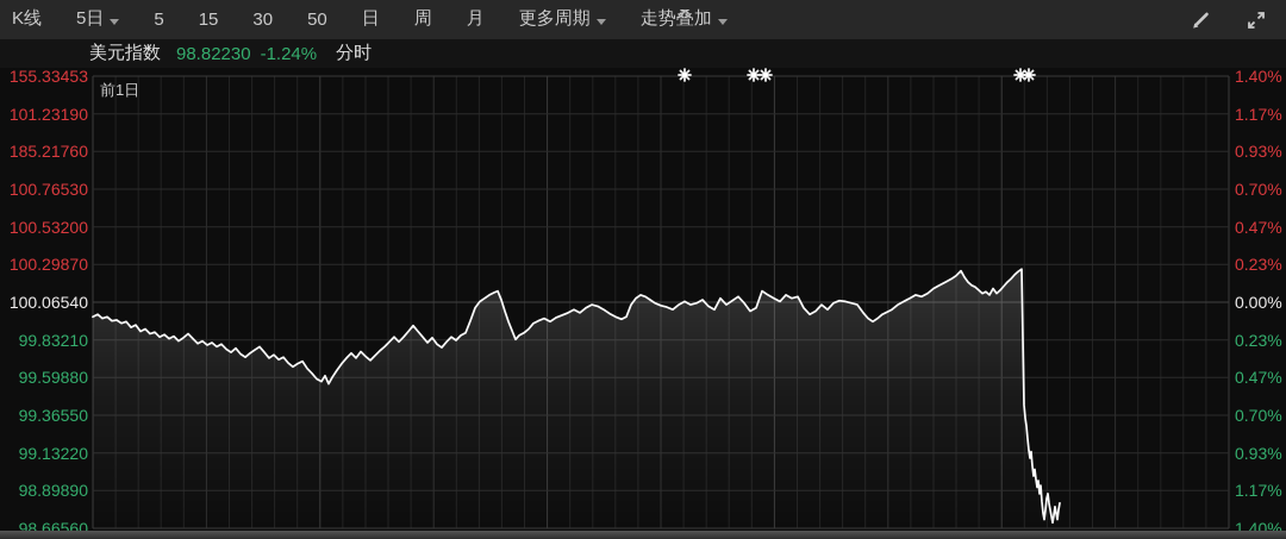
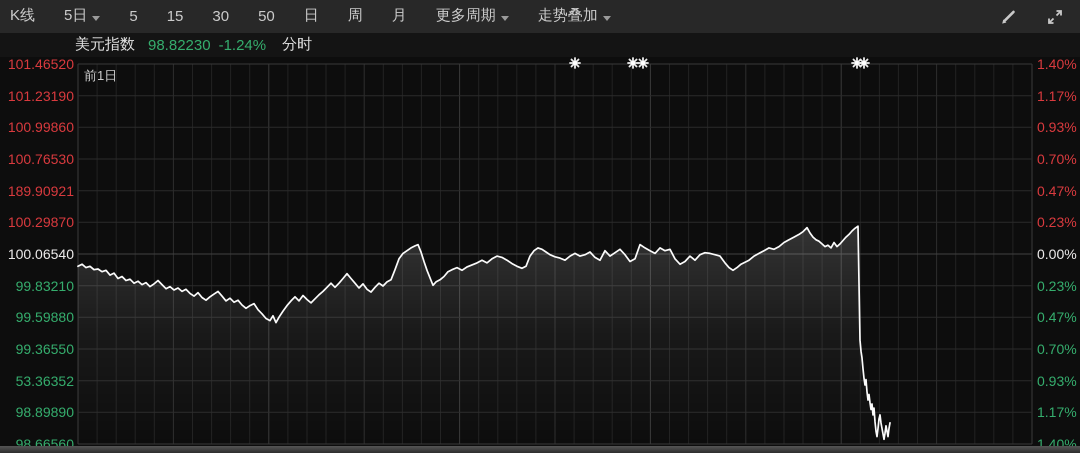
- 155.33453
+ 101.46520
  101.23190
- 185.21760
+ 100.99860
  100.76530
- 100.53200
+ 189.90921
  100.29870
  100.06540
  99.83210
  99.59880
  99.36550
- 99.13220
+ 53.36352
  98.89890
  98.66560
  1.40%
  1.17%
  0.93%
  0.70%
  0.47%
  0.23%
  0.00%
  0.23%
  0.47%
  0.70%
  0.93%
  1.17%
  1.40%
  前1日
  K线
  5日
  5
  15
  30
  50
  日
  周
  月
  更多周期
  走势叠加
  美元指数
  98.82230
  -1.24%
  分时
